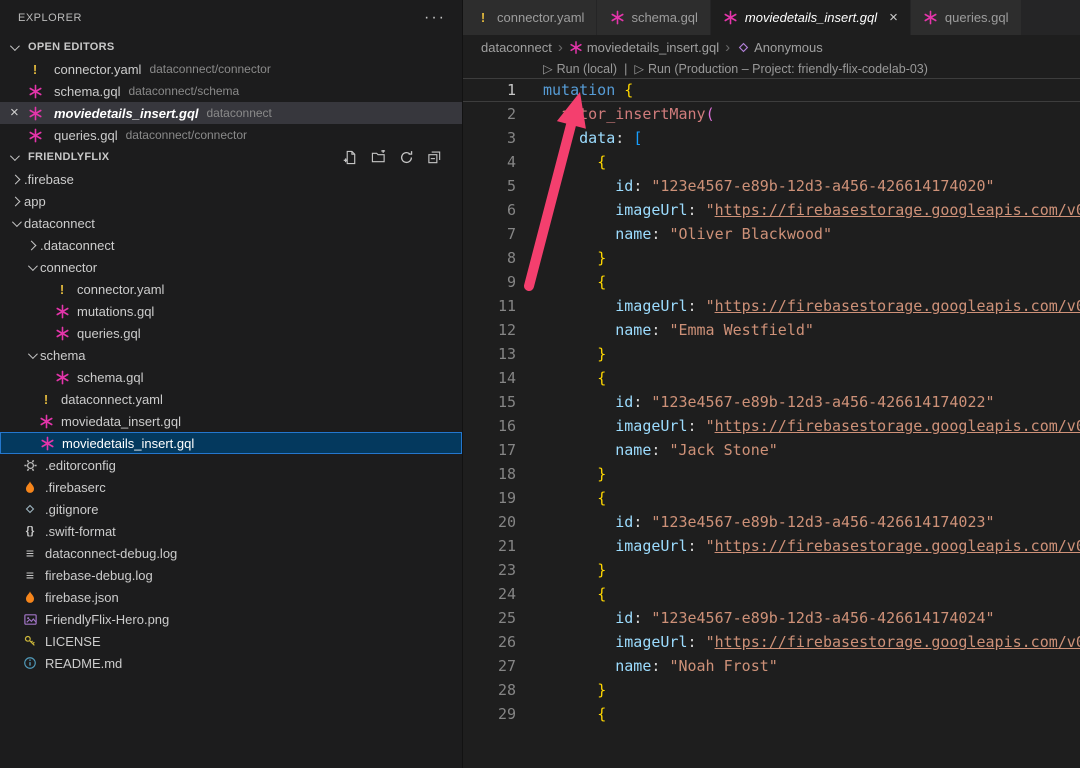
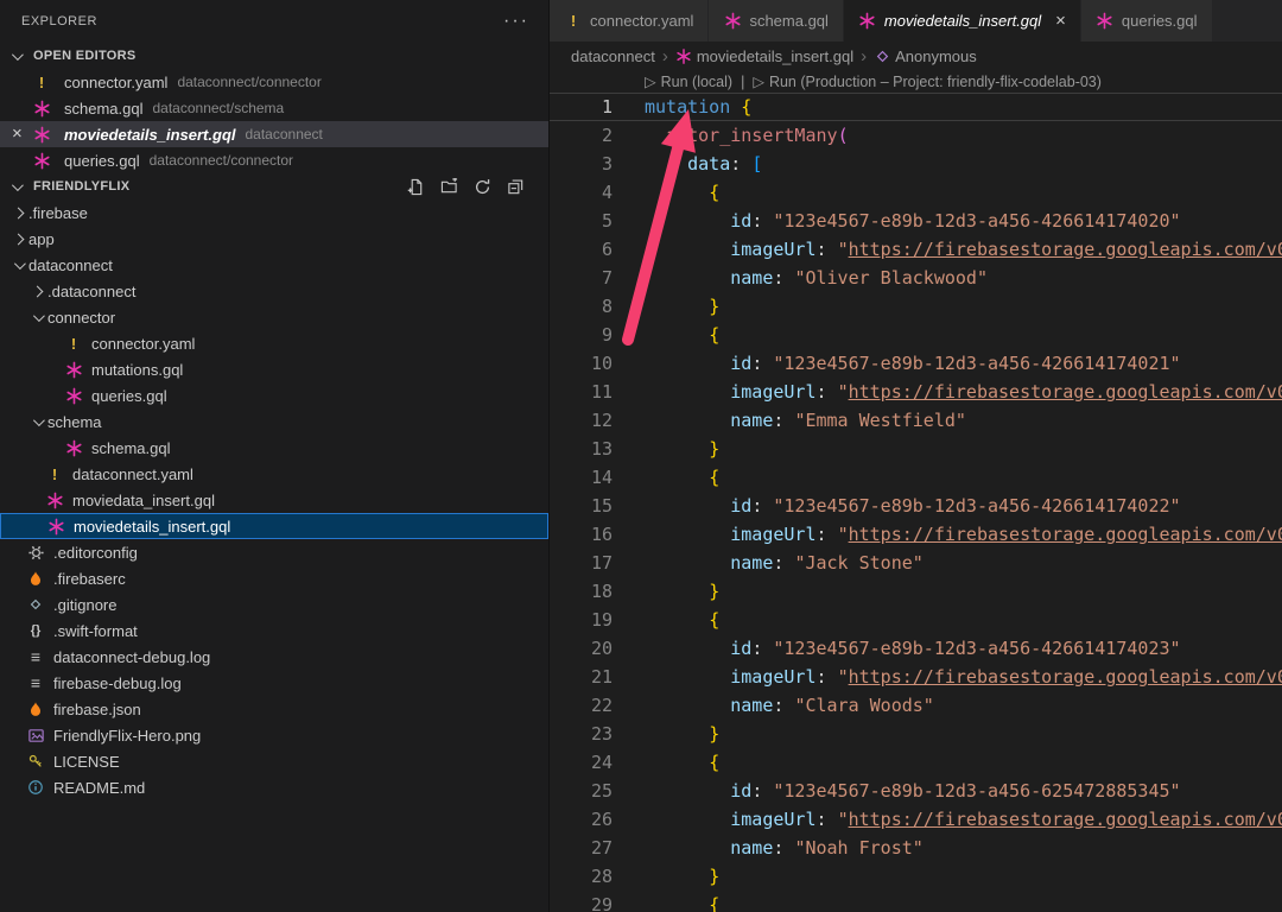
  EXPLORER
  ···
  OPEN EDITORS
  !
  connector.yaml
  dataconnect/connector
  schema.gql
  dataconnect/schema
  ×
  moviedetails_insert.gql
  dataconnect
  queries.gql
  dataconnect/connector
  FRIENDLYFLIX
  .firebase
  app
  dataconnect
  .dataconnect
  connector
  !
  connector.yaml
  mutations.gql
  queries.gql
  schema
  schema.gql
  !
  dataconnect.yaml
  moviedata_insert.gql
  moviedetails_insert.gql
  .editorconfig
  .firebaserc
  .gitignore
  {}
  .swift-format
  ≡
  dataconnect-debug.log
  ≡
  firebase-debug.log
  firebase.json
  FriendlyFlix-Hero.png
  LICENSE
  README.md
  !
  connector.yaml
  schema.gql
  moviedetails_insert.gql
  ×
  queries.gql
  dataconnect
  ›
  moviedetails_insert.gql
  ›
  Anonymous
  ▷
  Run (local)
  |
  ▷
  Run (Production – Project: friendly-flix-codelab-03)
  1
  mutation {
  2
  tor_insertMany(
  3
  data: [
  4
  {
  5
  id: "123e4567-e89b-12d3-a456-426614174020"
  6
  imageUrl: "https://firebasestorage.googleapis.com/v
  7
  name: "Oliver Blackwood"
  8
  }
  9
  {
+ 10
+ id: "123e4567-e89b-12d3-a456-426614174021"
  11
  imageUrl: "https://firebasestorage.googleapis.com/v
  12
  name: "Emma Westfield"
  13
  }
  14
  {
  15
  id: "123e4567-e89b-12d3-a456-426614174022"
  16
  imageUrl: "https://firebasestorage.googleapis.com/v
  17
  name: "Jack Stone"
  18
  }
  19
  {
  20
  id: "123e4567-e89b-12d3-a456-426614174023"
  21
  imageUrl: "https://firebasestorage.googleapis.com/v
+ 22
+ name: "Clara Woods"
  23
  }
  24
  {
  25
- id: "123e4567-e89b-12d3-a456-426614174024"
+ id: "123e4567-e89b-12d3-a456-625472885345"
  26
  imageUrl: "https://firebasestorage.googleapis.com/v
  27
  name: "Noah Frost"
  28
  }
  29
  {
